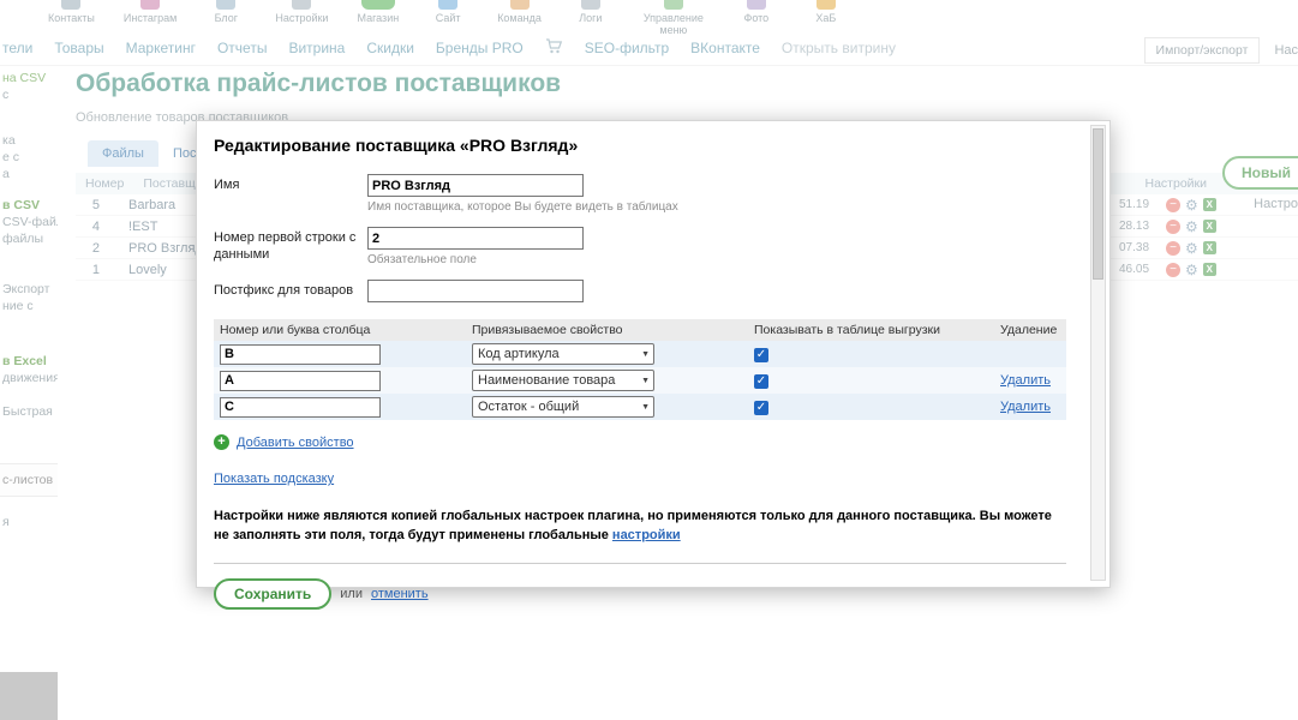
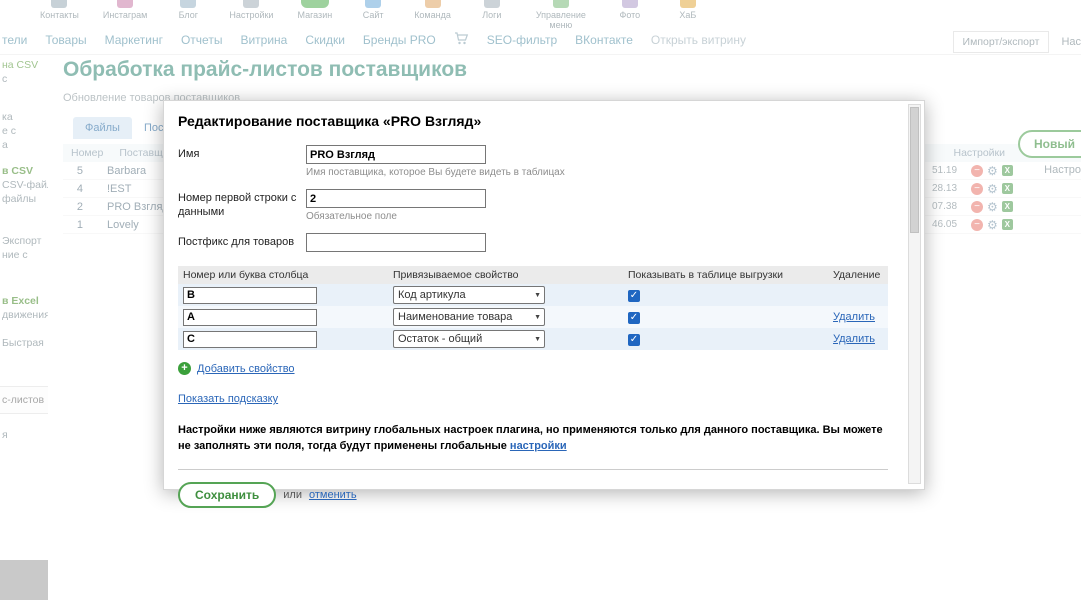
  Контакты
  Инстаграм
  Блог
  Настройки
  Магазин
  Сайт
  Команда
  Логи
  Управление меню
  Фото
  ХаБ
  тели
  Товары
  Маркетинг
  Отчеты
  Витрина
  Скидки
  Бренды PRO
  SEO-фильтр
  ВКонтакте
  Открыть витрину
  Импорт/экспорт
  Нас
  на CSV
  с
  ка
  е с
  а
  в CSV
  CSV-фай
  файлы
  Экспорт
  ние с
  в Excel
  движения
  Быстрая
  с-листов
  я
  Обработка прайс-листов поставщиков
  Обновление товаров поставщиков
  Файлы
  Номер
  Поставщ
  Настройки
  5
  Barbara
  51.19
  −
  ⚙
  X
  4
  !EST
  28.13
  −
  ⚙
  X
  2
  PRO Взгля
  07.38
  −
  ⚙
  X
  1
  Lovely
  46.05
  −
  ⚙
  X
  Новый
  Настро
  Редактирование поставщика «PRO Взгляд»
  Имя
  PRO Взгляд
  Имя поставщика, которое Вы будете видеть в таблицах
  Номер первой строки с данными
  2
  Обязательное поле
  Постфикс для товаров
  Номер или буква столбца	Привязываемое свойство	Показывать в таблице выгрузки	Удаление
  B	Код артикула	✓
  A	Наименование товара	✓	Удалить
  C	Остаток - общий	✓	Удалить
  +
  Добавить свойство
  Показать подсказку
- Настройки ниже являются копией глобальных настроек плагина, но применяются только для данного поставщика. Вы можете не заполнять эти поля, тогда будут применены глобальные настройки
+ Настройки ниже являются витрину глобальных настроек плагина, но применяются только для данного поставщика. Вы можете не заполнять эти поля, тогда будут применены глобальные настройки
  Сохранить
  или
  отменить
